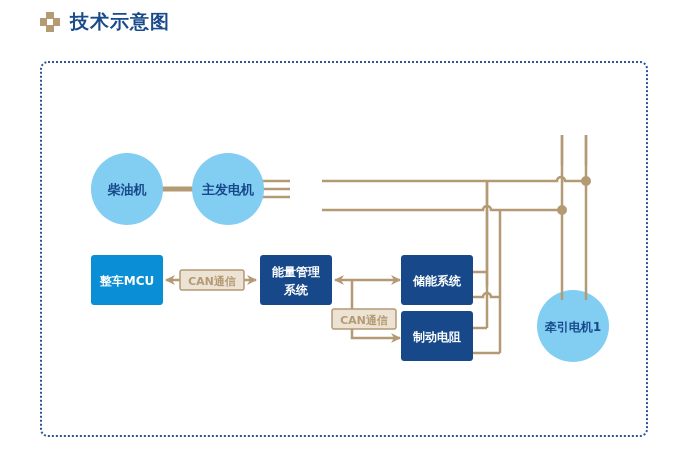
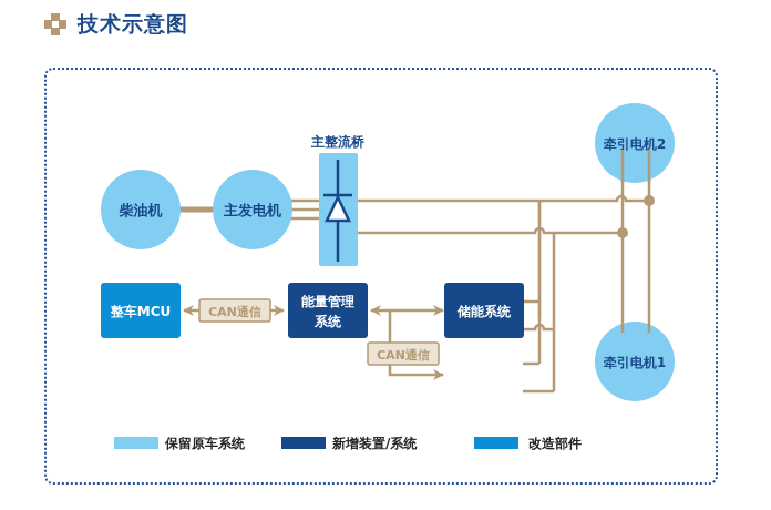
  技术示意图
  柴油机
  主发电机
+ 牵引电机2
  牵引电机1
+ 主整流桥
  整车MCU
  能量管理
  系统
  储能系统
- 制动电阻
  CAN通信
  CAN通信
+ 保留原车系统
+ 新增装置/系统
+ 改造部件
